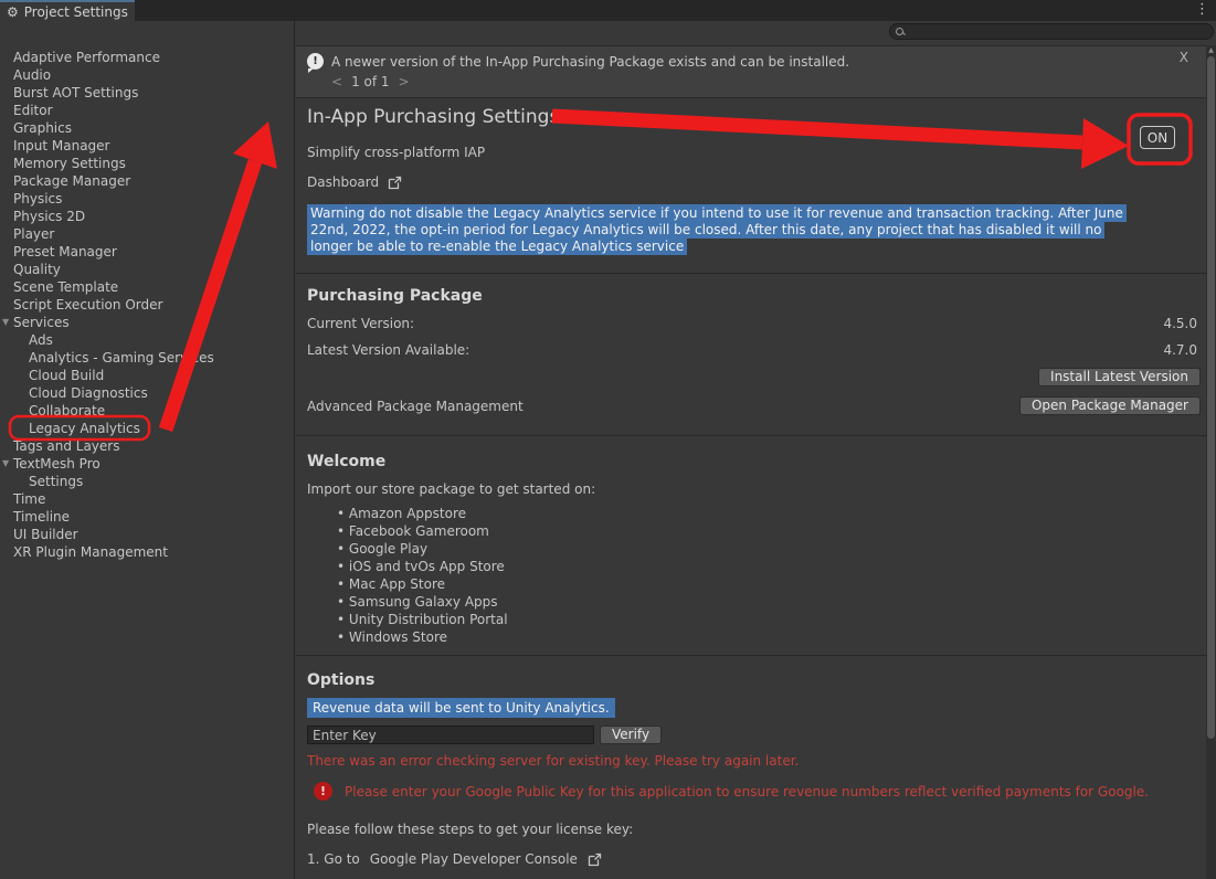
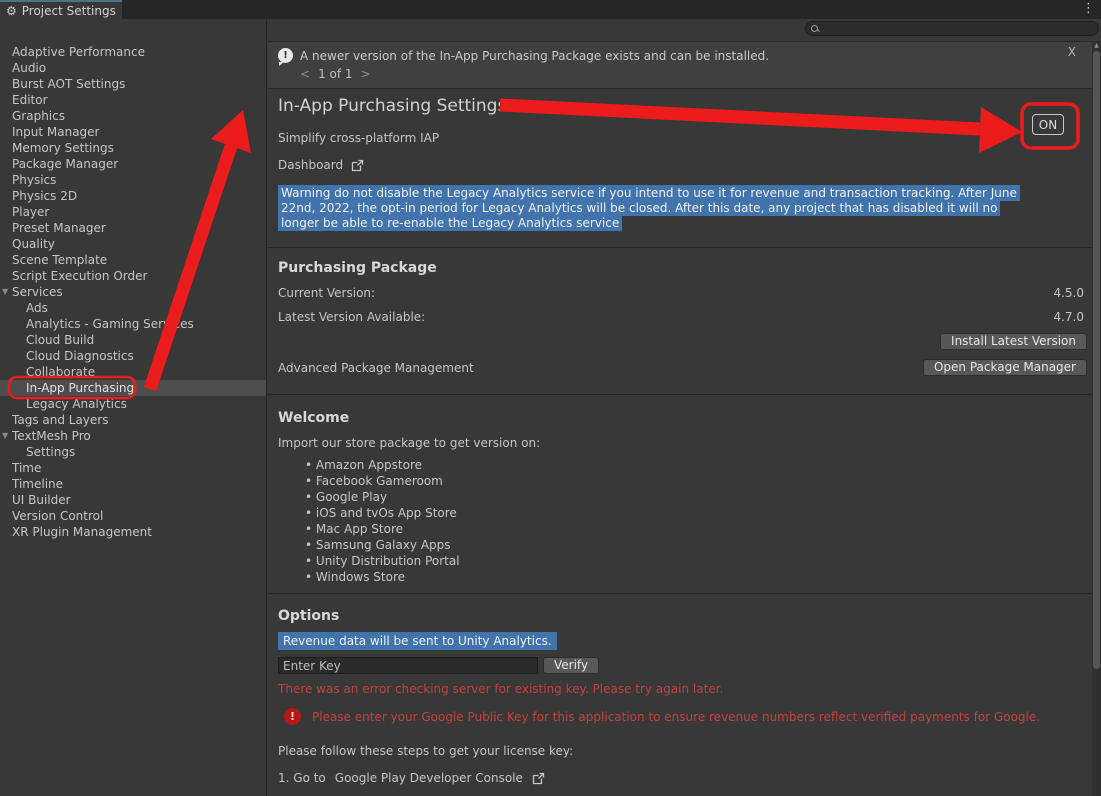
  ⚙
  Project Settings
  ⋮
  Adaptive Performance
  Audio
  Burst AOT Settings
  Editor
  Graphics
  Input Manager
  Memory Settings
  Package Manager
  Physics
  Physics 2D
  Player
  Preset Manager
  Quality
  Scene Template
  Script Execution Order
  ▼
  Services
  Ads
  Analytics - Gaming Seres
  Cloud Build
  Cloud Diagnostics
  Collaborate
+ In-App Purchasing
  Legacy Analytics
  Tags and Layers
  ▼
  TextMesh Pro
  Settings
  Time
  Timeline
  UI Builder
+ Version Control
  XR Plugin Management
  !
  A newer version of the In-App Purchasing Package exists and can be installed.
  <
  1 of 1
  >
  X
  ON
  In-App Purchasing Setting
  Simplify cross-platform IAP
  Dashboard
  Warning do not disable the Legacy Analytics service if you intend to use it for revenue and transaction tracking. After June 22nd, 2022, the opt-in period for Legacy Analytics will be closed. After this date, any project that has disabled it will no longer be able to re-enable the Legacy Analytics service
  Purchasing Package
  Current Version:
  4.5.0
  Latest Version Available:
  4.7.0
  Install Latest Version
  Advanced Package Management
  Open Package Manager
  Welcome
- Import our store package to get started on:
+ Import our store package to get version on:
  Amazon Appstore
  Facebook Gameroom
  Google Play
  iOS and tvOs App Store
  Mac App Store
  Samsung Galaxy Apps
  Unity Distribution Portal
  Windows Store
  Options
  Revenue data will be sent to Unity Analytics.
  Enter Key
  Verify
  There was an error checking server for existing key. Please try again later.
  !
  Please enter your Google Public Key for this application to ensure revenue numbers reflect verified payments for Google.
  Please follow these steps to get your license key:
  1. Go to
  Google Play Developer Console
